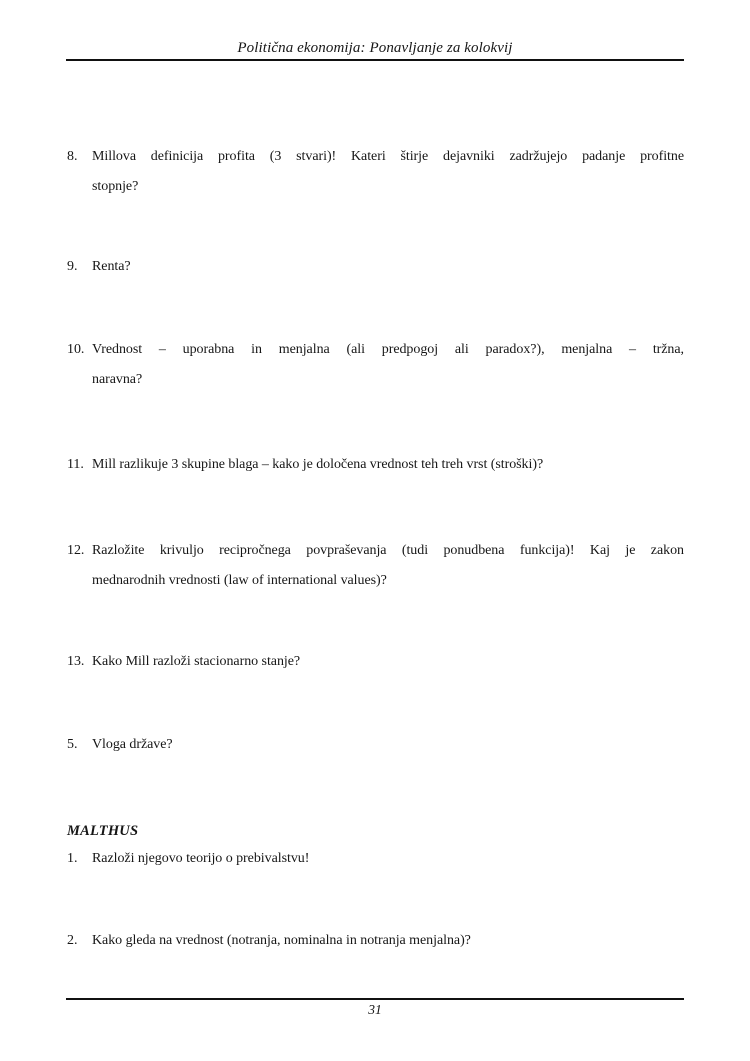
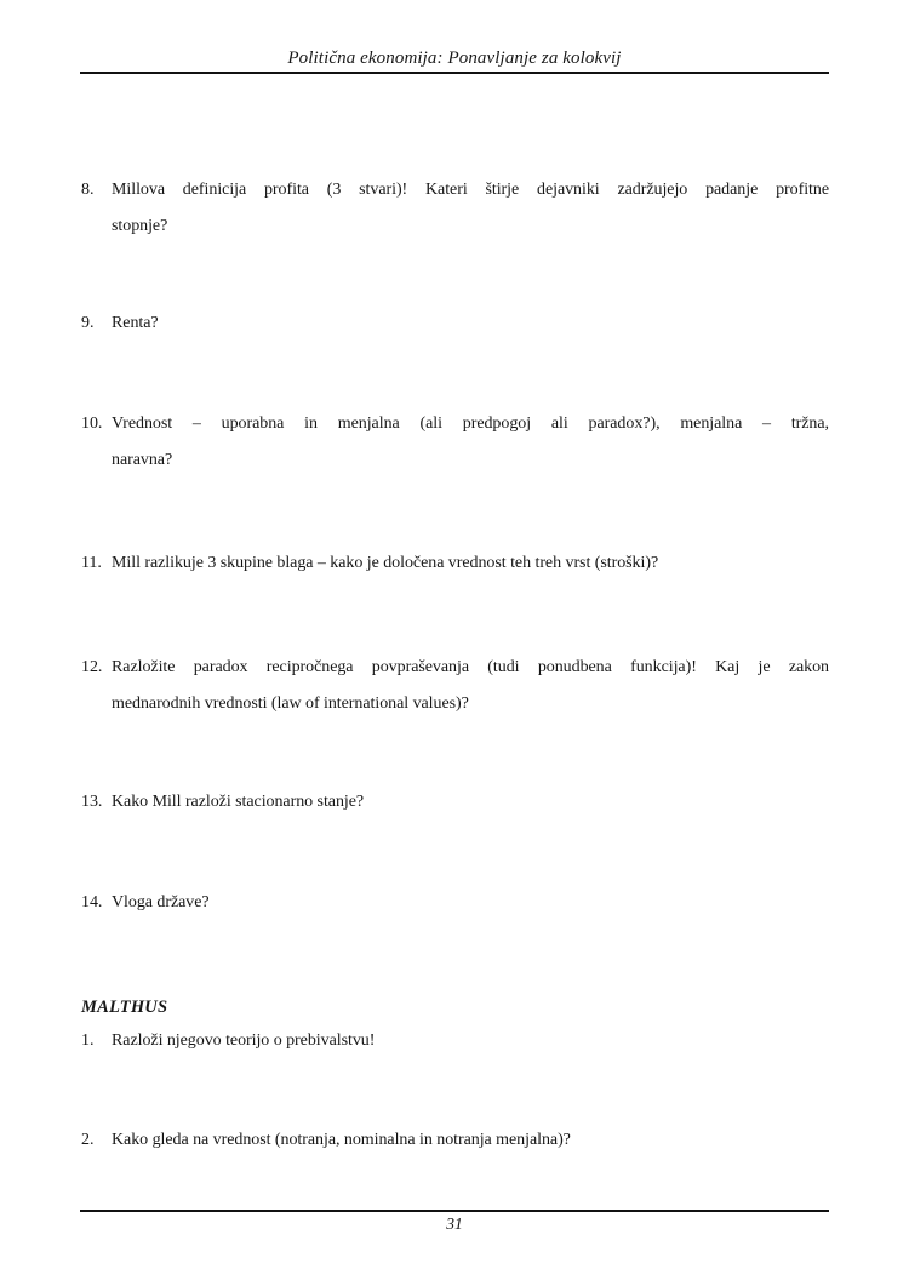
  Politična ekonomija: Ponavljanje za kolokvij
  8.
  Millova definicija profita (3 stvari)! Kateri štirje dejavniki zadržujejo padanje profitne
  stopnje?
  9.
  Renta?
  10.
  Vrednost – uporabna in menjalna (ali predpogoj ali paradox?), menjalna – tržna,
  naravna?
  11.
  Mill razlikuje 3 skupine blaga – kako je določena vrednost teh treh vrst (stroški)?
  12.
- Razložite krivuljo recipročnega povpraševanja (tudi ponudbena funkcija)! Kaj je zakon
+ Razložite paradox recipročnega povpraševanja (tudi ponudbena funkcija)! Kaj je zakon
  mednarodnih vrednosti (law of international values)?
  13.
  Kako Mill razloži stacionarno stanje?
- 5.
+ 14.
  Vloga države?
  MALTHUS
  1.
  Razloži njegovo teorijo o prebivalstvu!
  2.
  Kako gleda na vrednost (notranja, nominalna in notranja menjalna)?
  31
